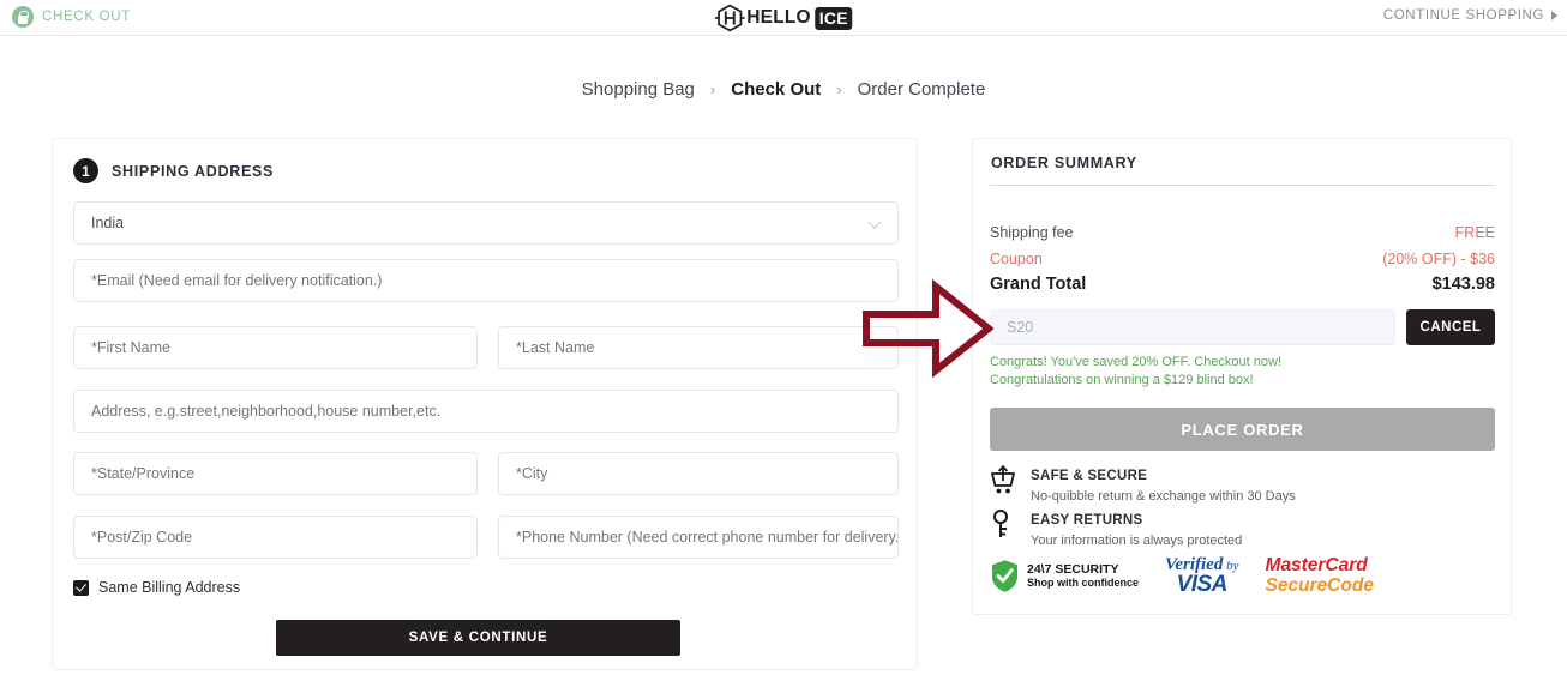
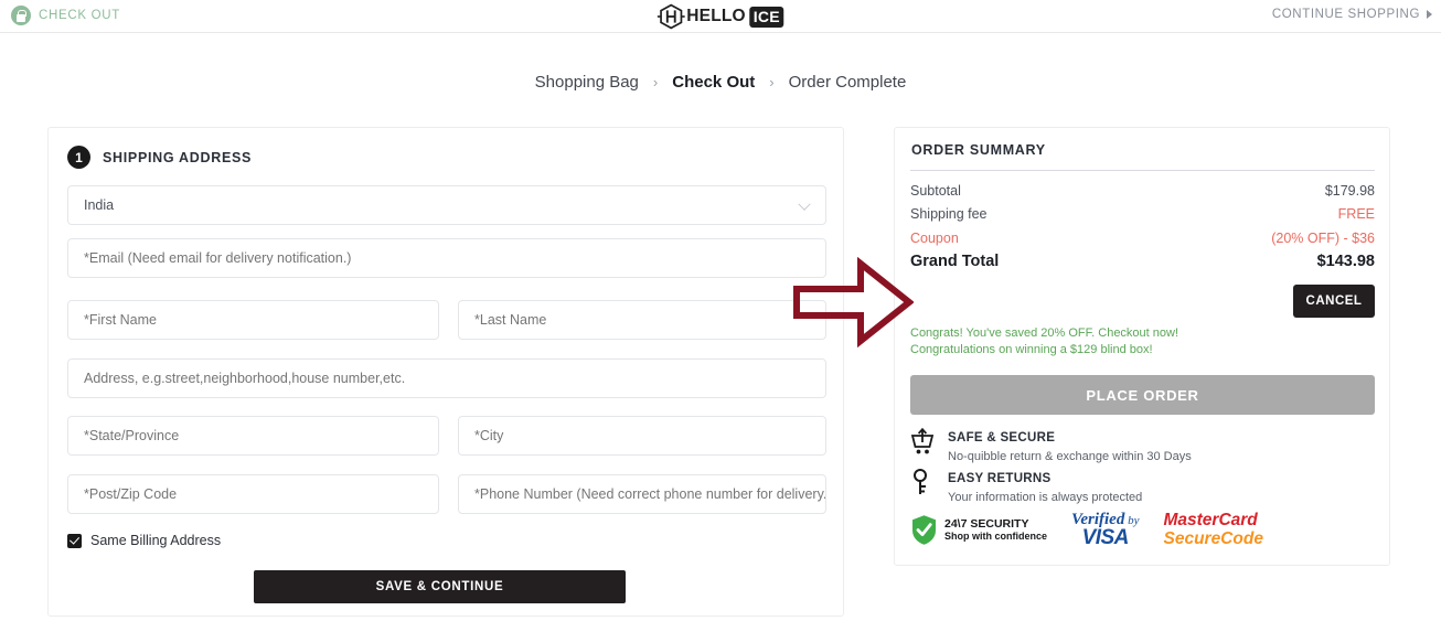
  CHECK OUT
  HELLO
  ICE
  CONTINUE SHOPPING
  Shopping Bag
  ›
  Check Out
  ›
  Order Complete
  1
  SHIPPING ADDRESS
  India
  *Email (Need email for delivery notification.)
  *First Name
  *Last Name
  Address, e.g.street,neighborhood,house number,etc.
  *State/Province
  *City
  *Post/Zip Code
  *Phone Number (Need correct phone number for delivery
  Same Billing Address
  SAVE & CONTINUE
  ORDER SUMMARY
+ Subtotal
+ $179.98
  Shipping fee
  FREE
  Coupon
  (20% OFF) - $36
  Grand Total
  $143.98
- S20
  CANCEL
  Congrats! You've saved 20% OFF. Checkout now!
  Congratulations on winning a $129 blind box!
  PLACE ORDER
  SAFE & SECURE
  No-quibble return & exchange within 30 Days
  EASY RETURNS
  Your information is always protected
  24\7 SECURITY
  Shop with confidence
  Verified by
  VISA
  MasterCard
  SecureCode
